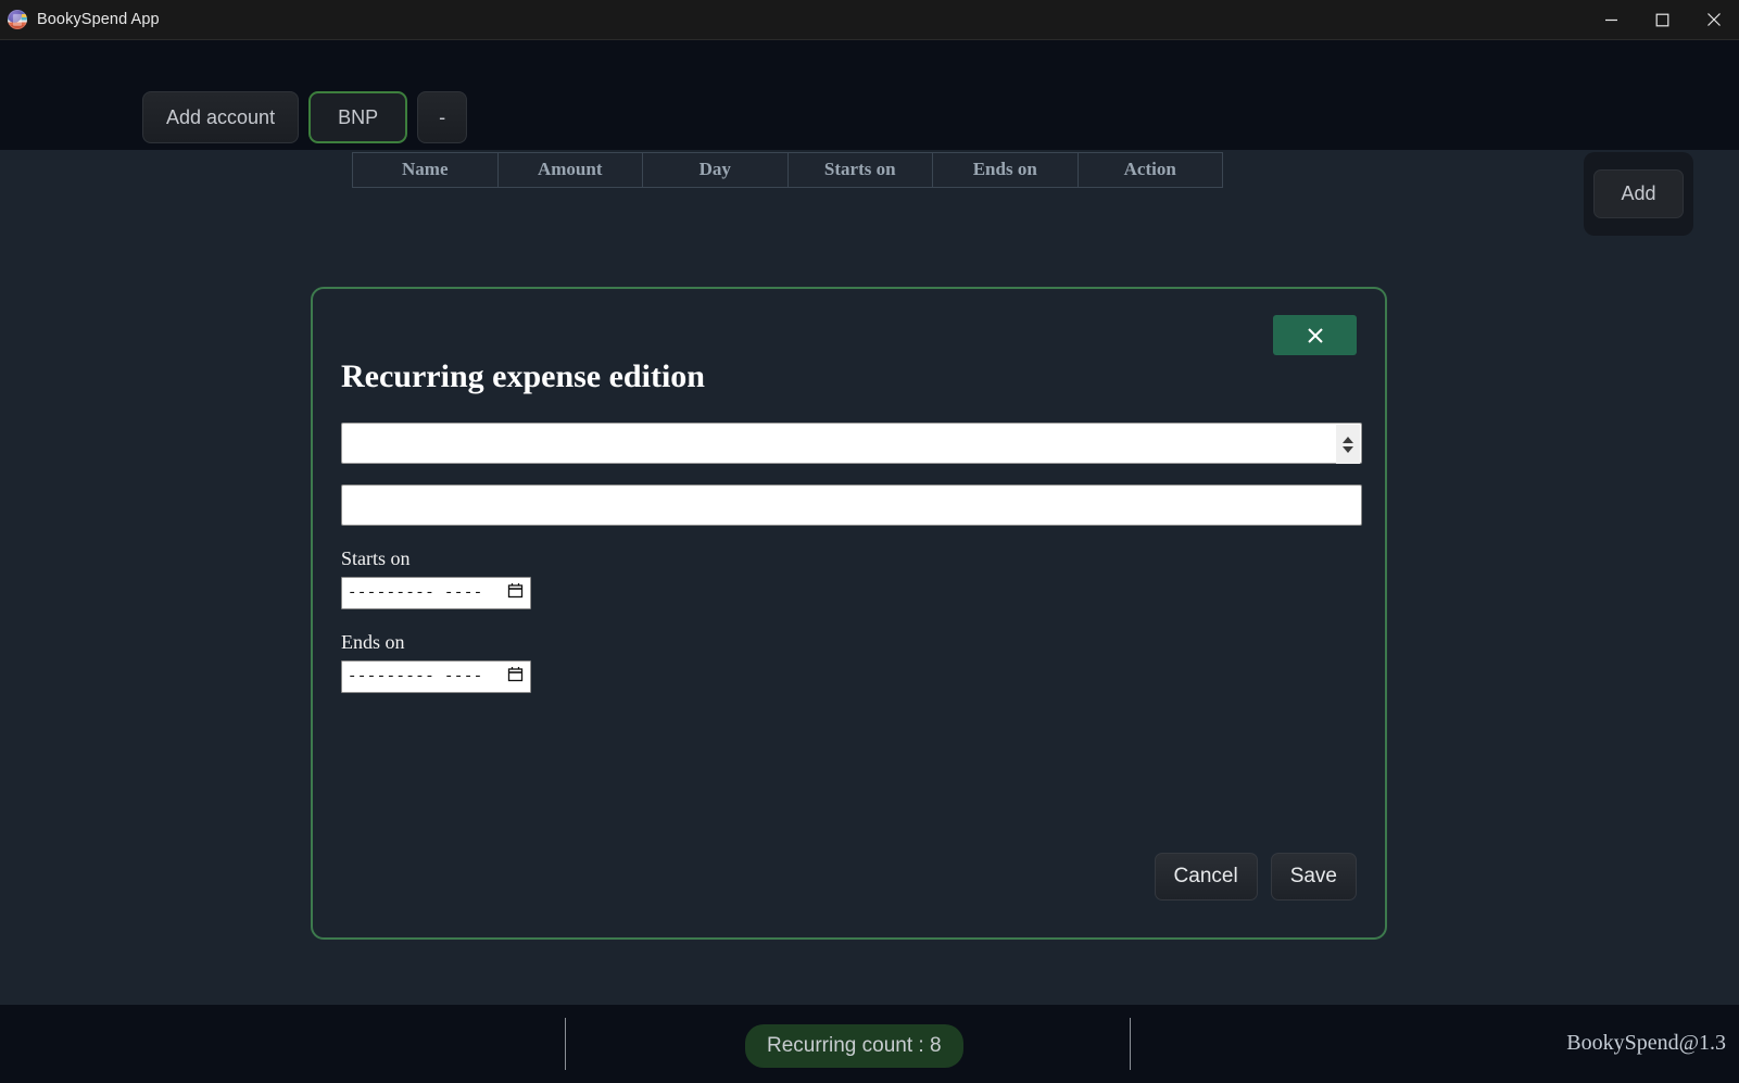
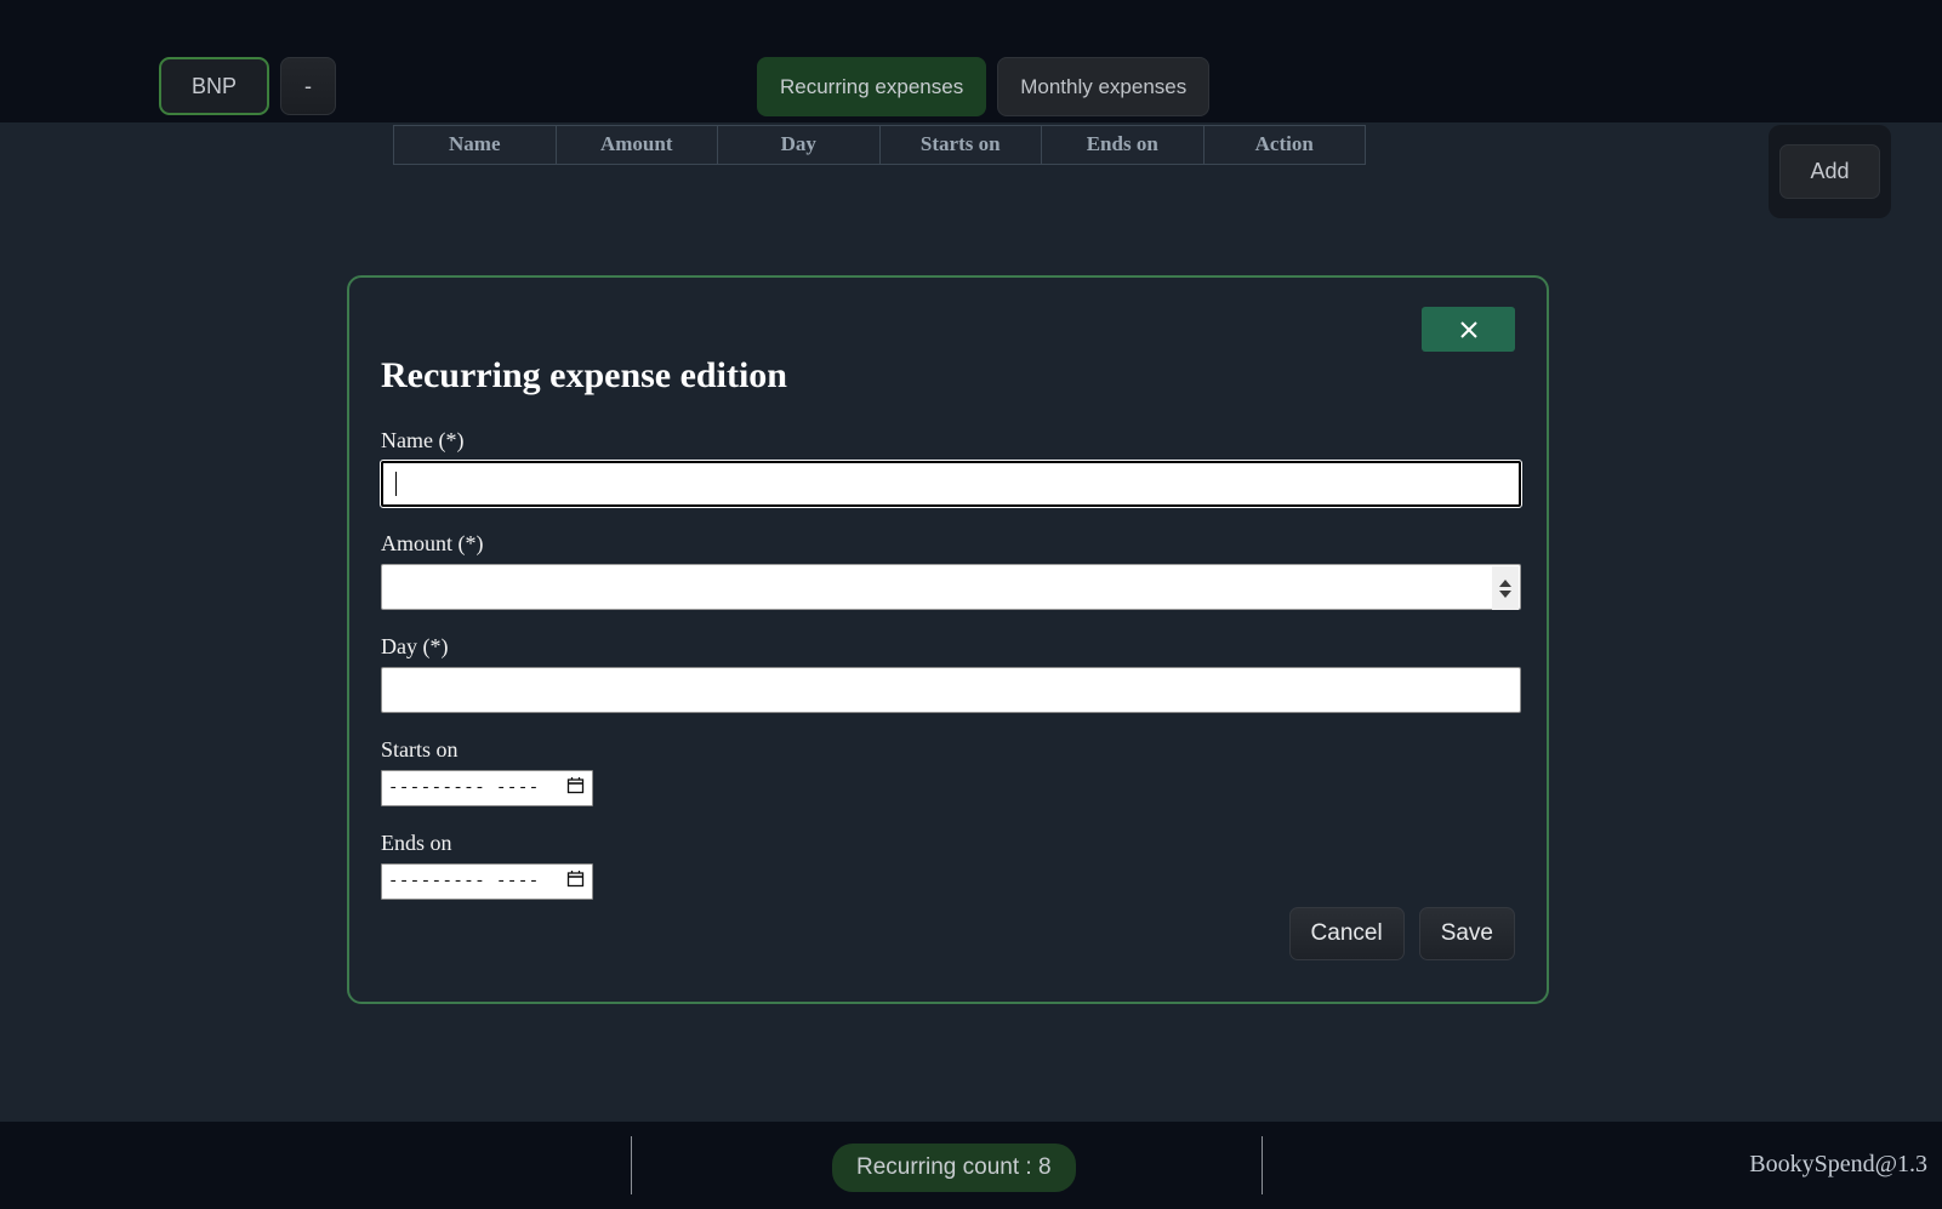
- BookySpend App
- Add account
  BNP
  -
+ Recurring expenses
+ Monthly expenses
  Name	Amount	Day	Starts on	Ends on	Action
  Add
  Recurring expense edition
+ Name (*)
+ Amount (*)
+ Day (*)
  Starts on
  --------- ----
  Ends on
  --------- ----
  Cancel
  Save
  Recurring count : 8
  BookySpend@1.3
